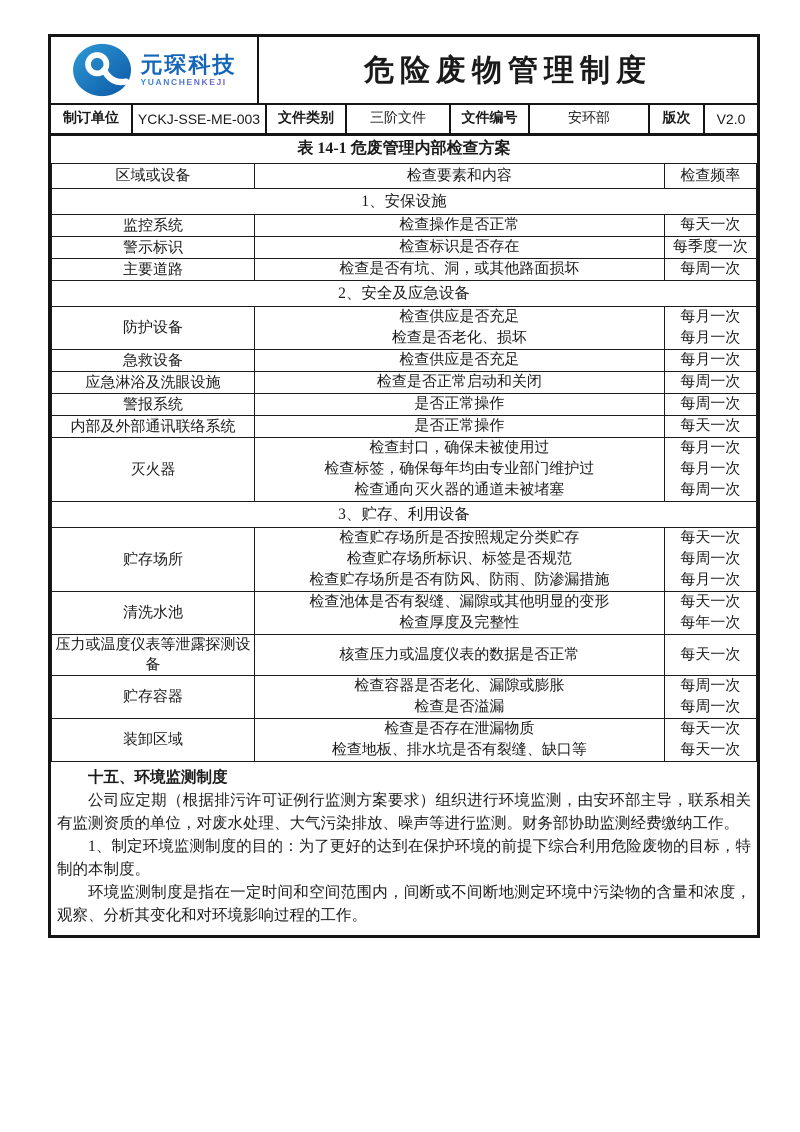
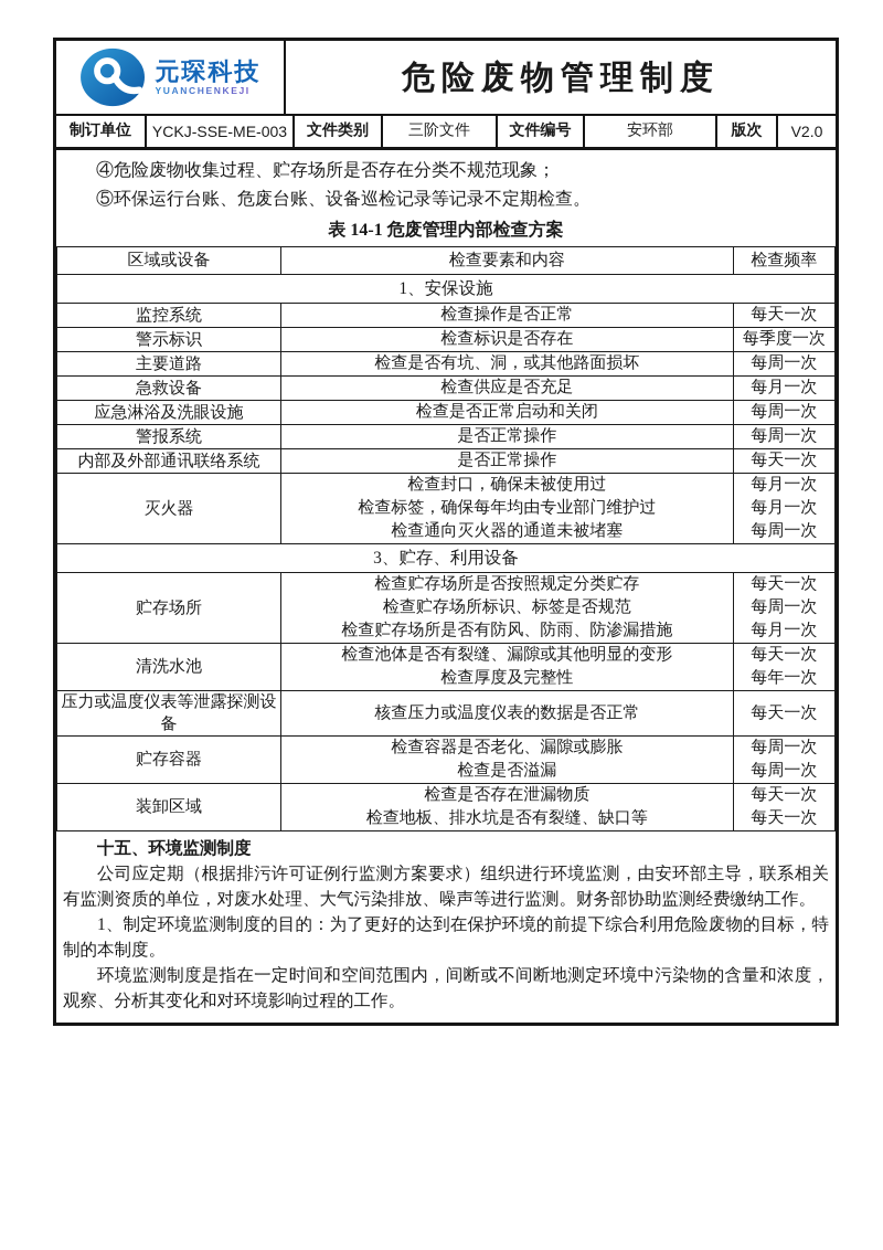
  元琛科技
  YUANCHENKEJI
  危险废物管理制度
  制订单位
  YCKJ-SSE-ME-003
  文件类别
  三阶文件
  文件编号
  安环部
  版次
  V2.0
+ ④危险废物收集过程、贮存场所是否存在分类不规范现象；
+ ⑤环保运行台账、危废台账、设备巡检记录等记录不定期检查。
  表 14-1 危废管理内部检查方案
  区域或设备	检查要素和内容	检查频率
  1、安保设施
  监控系统	检查操作是否正常	每天一次
  警示标识	检查标识是否存在	每季度一次
  主要道路	检查是否有坑、洞，或其他路面损坏	每周一次
- 2、安全及应急设备
- 防护设备	检查供应是否充足检查是否老化、损坏	每月一次每月一次
  急救设备	检查供应是否充足	每月一次
  应急淋浴及洗眼设施	检查是否正常启动和关闭	每周一次
  警报系统	是否正常操作	每周一次
  内部及外部通讯联络系统	是否正常操作	每天一次
  灭火器	检查封口，确保未被使用过检查标签，确保每年均由专业部门维护过检查通向灭火器的通道未被堵塞	每月一次每月一次每周一次
  3、贮存、利用设备
  贮存场所	检查贮存场所是否按照规定分类贮存检查贮存场所标识、标签是否规范检查贮存场所是否有防风、防雨、防渗漏措施	每天一次每周一次每月一次
  清洗水池	检查池体是否有裂缝、漏隙或其他明显的变形检查厚度及完整性	每天一次每年一次
  压力或温度仪表等泄露探测设备	核查压力或温度仪表的数据是否正常	每天一次
  贮存容器	检查容器是否老化、漏隙或膨胀检查是否溢漏	每周一次每周一次
  装卸区域	检查是否存在泄漏物质检查地板、排水坑是否有裂缝、缺口等	每天一次每天一次
  十五、环境监测制度
  公司应定期（根据排污许可证例行监测方案要求）组织进行环境监测，由安环部主导，联系相关有监测资质的单位，对废水处理、大气污染排放、噪声等进行监测。财务部协助监测经费缴纳工作。
  1、制定环境监测制度的目的：为了更好的达到在保护环境的前提下综合利用危险废物的目标，特制的本制度。
  环境监测制度是指在一定时间和空间范围内，间断或不间断地测定环境中污染物的含量和浓度，观察、分析其变化和对环境影响过程的工作。
